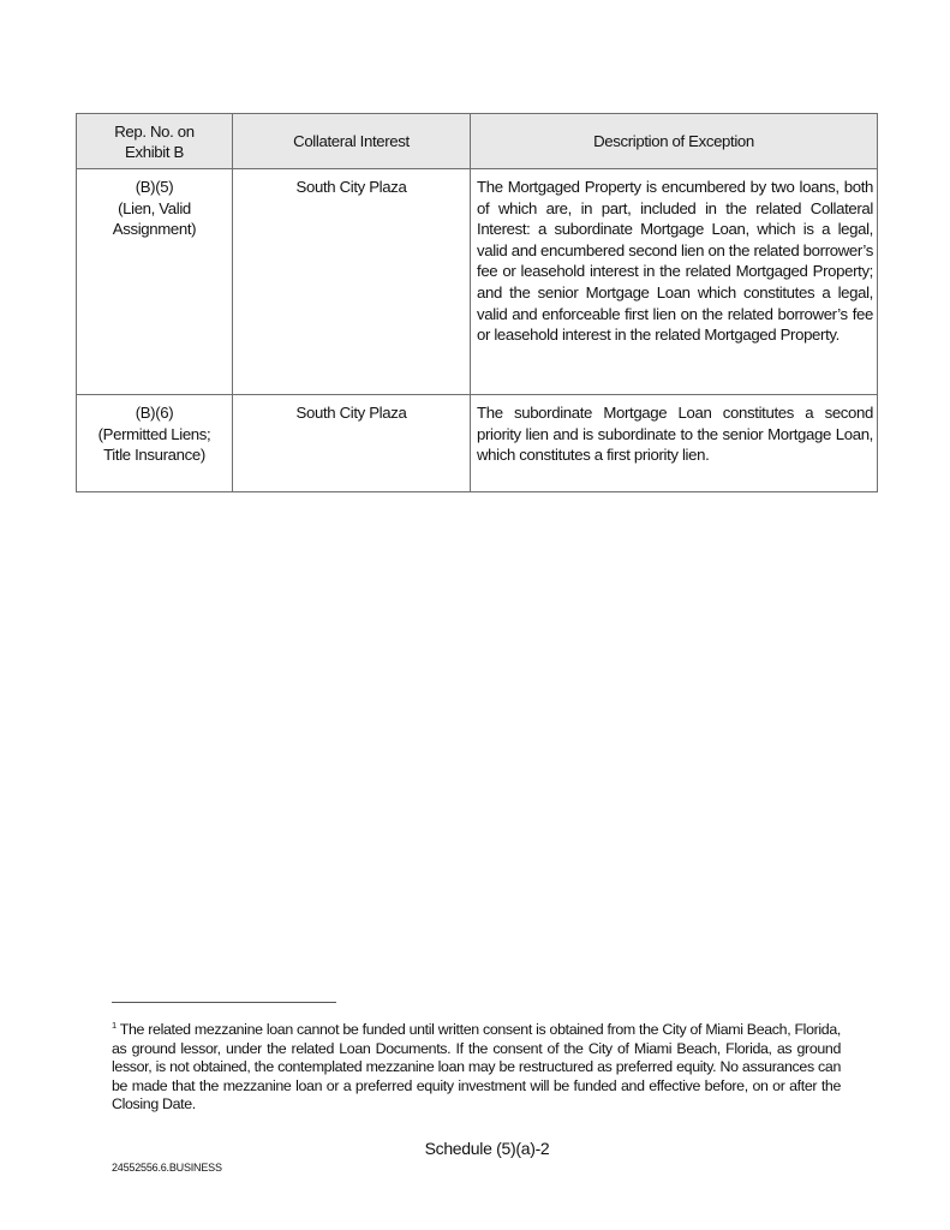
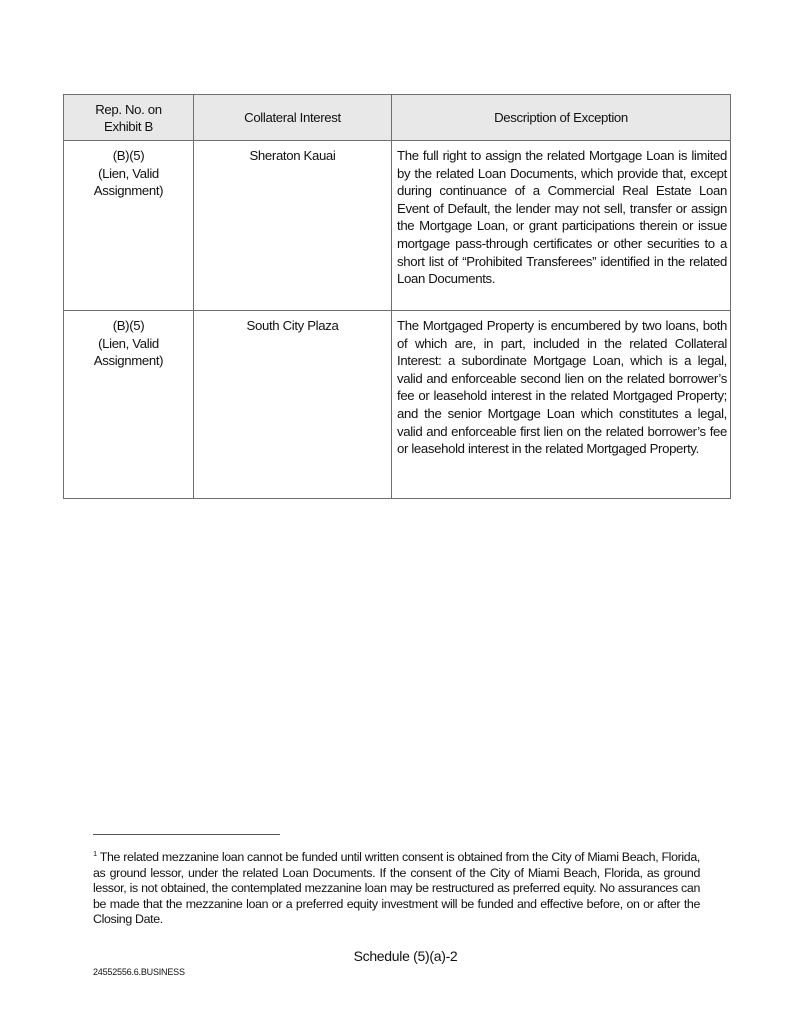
  Rep. No. on Exhibit B	Collateral Interest	Description of Exception
+ (B)(5) (Lien, Valid Assignment)	Sheraton Kauai	The full right to assign the related Mortgage Loan is limited by the related Loan Documents, which provide that, except during continuance of a Commercial Real Estate Loan Event of Default, the lender may not sell, transfer or assign the Mortgage Loan, or grant participations therein or issue mortgage pass-through certificates or other securities to a short list of “Prohibited Transferees” identified in the related Loan Documents.
- (B)(5) (Lien, Valid Assignment)	South City Plaza	The Mortgaged Property is encumbered by two loans, both of which are, in part, included in the related Collateral Interest: a subordinate Mortgage Loan, which is a legal, valid and encumbered second lien on the related borrower’s fee or leasehold interest in the related Mortgaged Property; and the senior Mortgage Loan which constitutes a legal, valid and enforceable first lien on the related borrower’s fee or leasehold interest in the related Mortgaged Property.
+ (B)(5) (Lien, Valid Assignment)	South City Plaza	The Mortgaged Property is encumbered by two loans, both of which are, in part, included in the related Collateral Interest: a subordinate Mortgage Loan, which is a legal, valid and enforceable second lien on the related borrower’s fee or leasehold interest in the related Mortgaged Property; and the senior Mortgage Loan which constitutes a legal, valid and enforceable first lien on the related borrower’s fee or leasehold interest in the related Mortgaged Property.
- (B)(6) (Permitted Liens; Title Insurance)	South City Plaza	The subordinate Mortgage Loan constitutes a second priority lien and is subordinate to the senior Mortgage Loan, which constitutes a first priority lien.
  1 The related mezzanine loan cannot be funded until written consent is obtained from the City of Miami Beach, Florida, as ground lessor, under the related Loan Documents. If the consent of the City of Miami Beach, Florida, as ground lessor, is not obtained, the contemplated mezzanine loan may be restructured as preferred equity. No assurances can be made that the mezzanine loan or a preferred equity investment will be funded and effective before, on or after the Closing Date.
  Schedule (5)(a)-2
  24552556.6.BUSINESS
